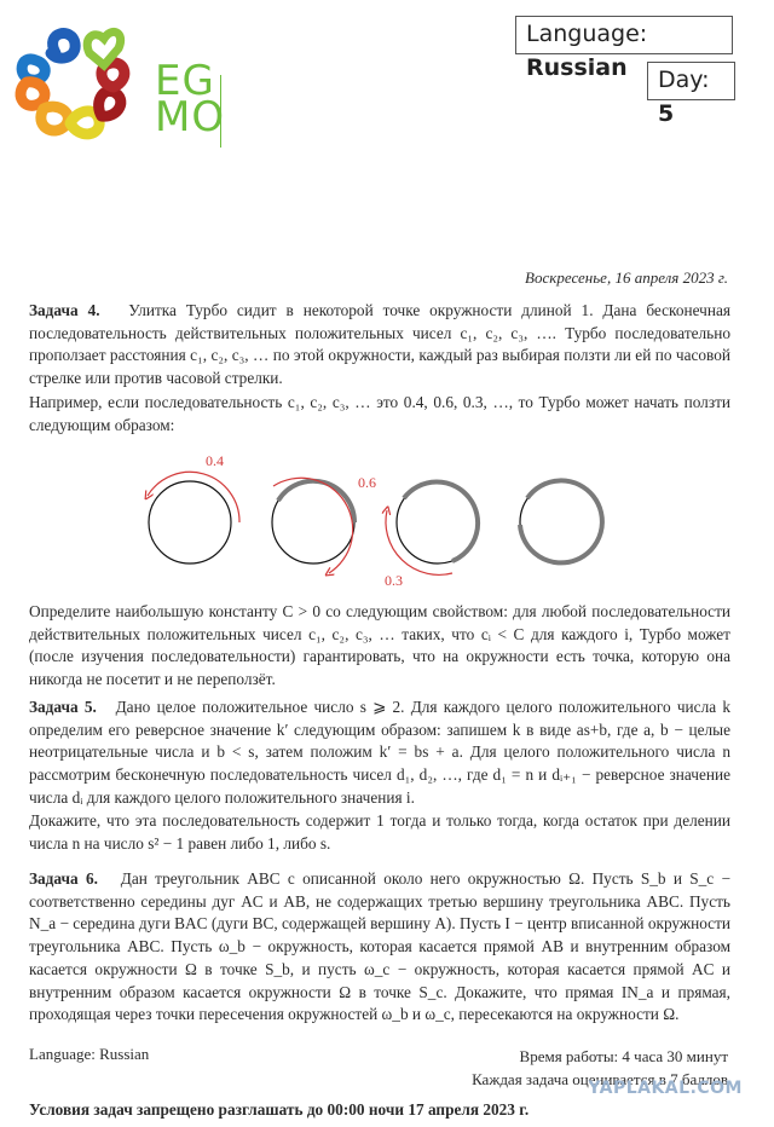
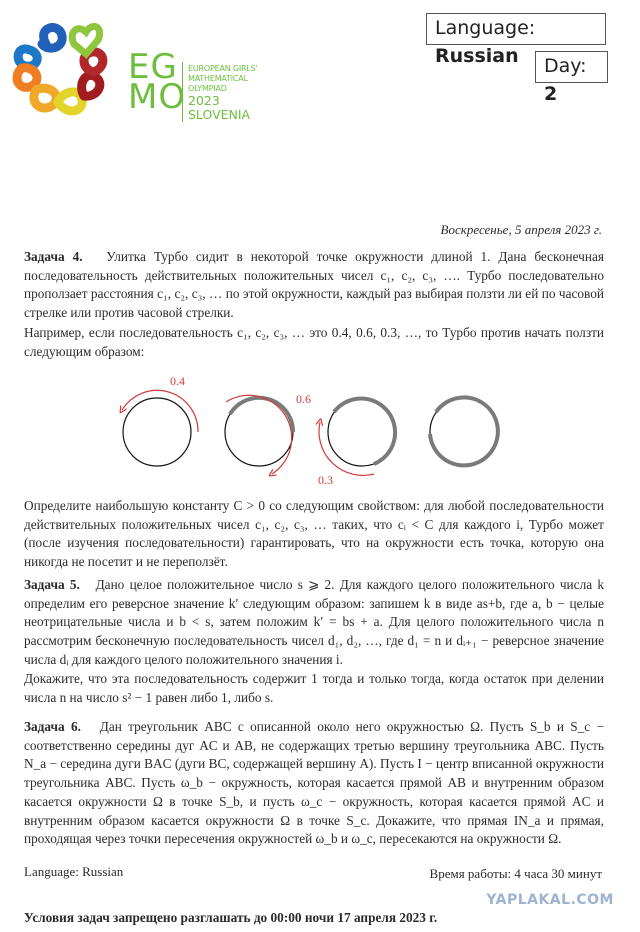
  EG
  MO
+ EUROPEAN GIRLS'
+ MATHEMATICAL
+ OLYMPIAD
+ 2023
+ SLOVENIA
  Language: Russian
- Day: 5
+ Day: 2
- Воскресенье, 16 апреля 2023 г.
+ Воскресенье, 5 апреля 2023 г.
  Задача 4. Улитка Турбо сидит в некоторой точке окружности длиной 1. Дана бесконечная последовательность действительных положительных чисел c₁, c₂, c₃, …. Турбо последовательно проползает расстояния c₁, c₂, c₃, … по этой окружности, каждый раз выбирая ползти ли ей по часовой стрелке или против часовой стрелки.
- Например, если последовательность c₁, c₂, c₃, … это 0.4, 0.6, 0.3, …, то Турбо может начать ползти следующим образом:
+ Например, если последовательность c₁, c₂, c₃, … это 0.4, 0.6, 0.3, …, то Турбо против начать ползти следующим образом:
  0.4
  0.6
  0.3
  Определите наибольшую константу C > 0 со следующим свойством: для любой последовательности действительных положительных чисел c₁, c₂, c₃, … таких, что cᵢ < C для каждого i, Турбо может (после изучения последовательности) гарантировать, что на окружности есть точка, которую она никогда не посетит и не переползёт.
  Задача 5. Дано целое положительное число s ⩾ 2. Для каждого целого положительного числа k определим его реверсное значение k′ следующим образом: запишем k в виде as+b, где a, b − целые неотрицательные числа и b < s, затем положим k′ = bs + a. Для целого положительного числа n рассмотрим бесконечную последовательность чисел d₁, d₂, …, где d₁ = n и dᵢ₊₁ − реверсное значение числа dᵢ для каждого целого положительного значения i.
  Докажите, что эта последовательность содержит 1 тогда и только тогда, когда остаток при делении числа n на число s² − 1 равен либо 1, либо s.
  Задача 6. Дан треугольник ABC с описанной около него окружностью Ω. Пусть S_b и S_c − соответственно середины дуг AC и AB, не содержащих третью вершину треугольника ABC. Пусть N_a − середина дуги BAC (дуги BC, содержащей вершину A). Пусть I − центр вписанной окружности треугольника ABC. Пусть ω_b − окружность, которая касается прямой AB и внутренним образом касается окружности Ω в точке S_b, и пусть ω_c − окружность, которая касается прямой AC и внутренним образом касается окружности Ω в точке S_c. Докажите, что прямая IN_a и прямая, проходящая через точки пересечения окружностей ω_b и ω_c, пересекаются на окружности Ω.
  Language: Russian
  Время работы: 4 часа 30 минут
- Каждая задача оценивается в 7 баллов
  YAPLAKAL.COM
  Условия задач запрещено разглашать до 00:00 ночи 17 апреля 2023 г.
